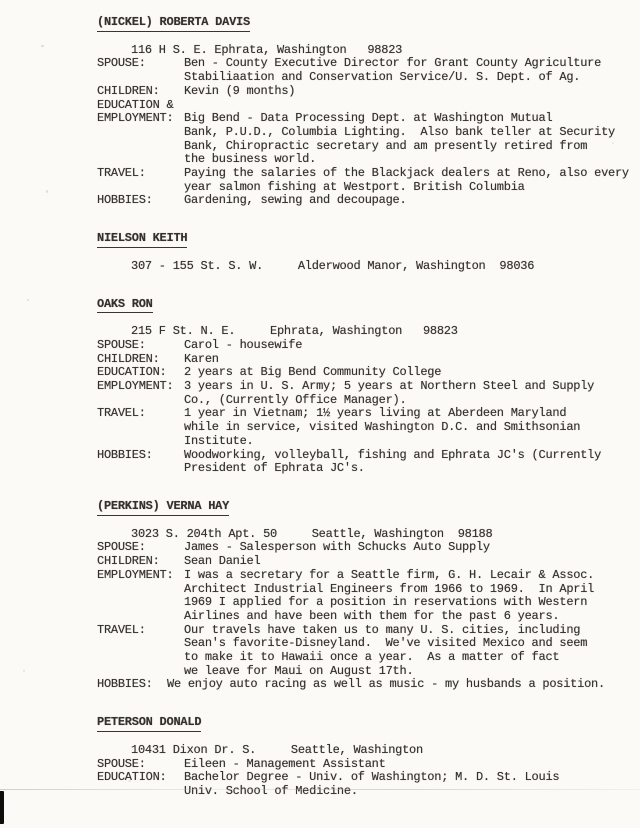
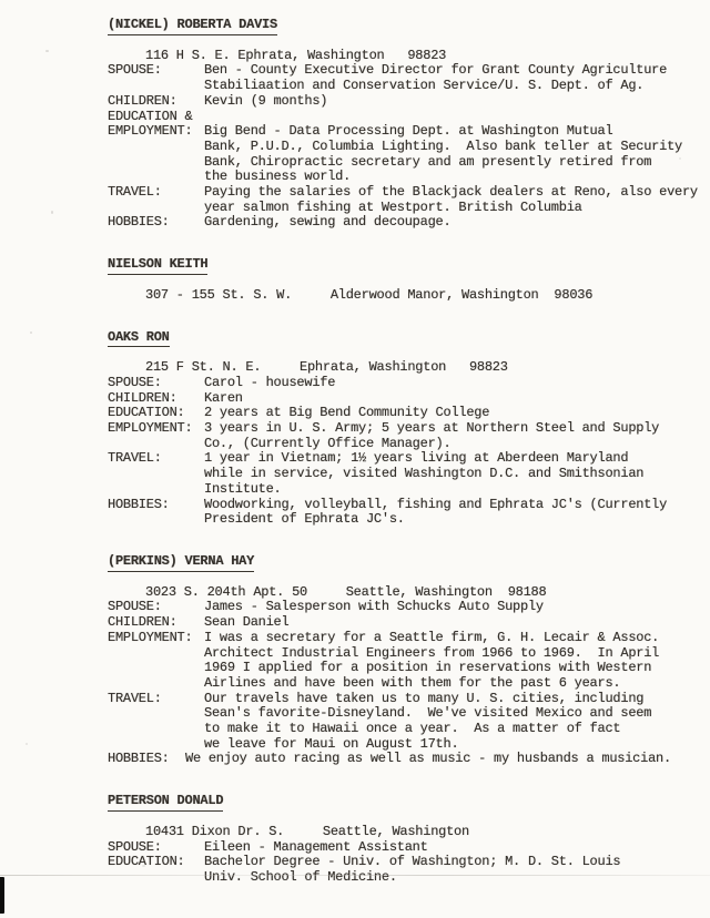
  (NICKEL) ROBERTA DAVIS
  116 H S. E. Ephrata, Washington 98823
  SPOUSE:
  Ben - County Executive Director for Grant County Agriculture
  Stabiliaation and Conservation Service/U. S. Dept. of Ag.
  CHILDREN:
  Kevin (9 months)
  EDUCATION &
  EMPLOYMENT:
  Big Bend - Data Processing Dept. at Washington Mutual
  Bank, P.U.D., Columbia Lighting. Also bank teller at Security
  Bank, Chiropractic secretary and am presently retired from
  the business world.
  TRAVEL:
  Paying the salaries of the Blackjack dealers at Reno, also every
  year salmon fishing at Westport. British Columbia
  HOBBIES:
  Gardening, sewing and decoupage.
  NIELSON KEITH
  307 - 155 St. S. W. Alderwood Manor, Washington 98036
  OAKS RON
  215 F St. N. E. Ephrata, Washington 98823
  SPOUSE:
  Carol - housewife
  CHILDREN:
  Karen
  EDUCATION:
  2 years at Big Bend Community College
  EMPLOYMENT:
  3 years in U. S. Army; 5 years at Northern Steel and Supply
  Co., (Currently Office Manager).
  TRAVEL:
  1 year in Vietnam; 1½ years living at Aberdeen Maryland
  while in service, visited Washington D.C. and Smithsonian
  Institute.
  HOBBIES:
  Woodworking, volleyball, fishing and Ephrata JC's (Currently
  President of Ephrata JC's.
  (PERKINS) VERNA HAY
  3023 S. 204th Apt. 50 Seattle, Washington 98188
  SPOUSE:
  James - Salesperson with Schucks Auto Supply
  CHILDREN:
  Sean Daniel
  EMPLOYMENT:
  I was a secretary for a Seattle firm, G. H. Lecair & Assoc.
  Architect Industrial Engineers from 1966 to 1969. In April
  1969 I applied for a position in reservations with Western
  Airlines and have been with them for the past 6 years.
  TRAVEL:
  Our travels have taken us to many U. S. cities, including
  Sean's favorite-Disneyland. We've visited Mexico and seem
  to make it to Hawaii once a year. As a matter of fact
  we leave for Maui on August 17th.
  HOBBIES:
- We enjoy auto racing as well as music - my husbands a position.
+ We enjoy auto racing as well as music - my husbands a musician.
  PETERSON DONALD
  10431 Dixon Dr. S. Seattle, Washington
  SPOUSE:
  Eileen - Management Assistant
  EDUCATION:
  Bachelor Degree - Univ. of Washington; M. D. St. Louis
  Univ. School of Medicine.
